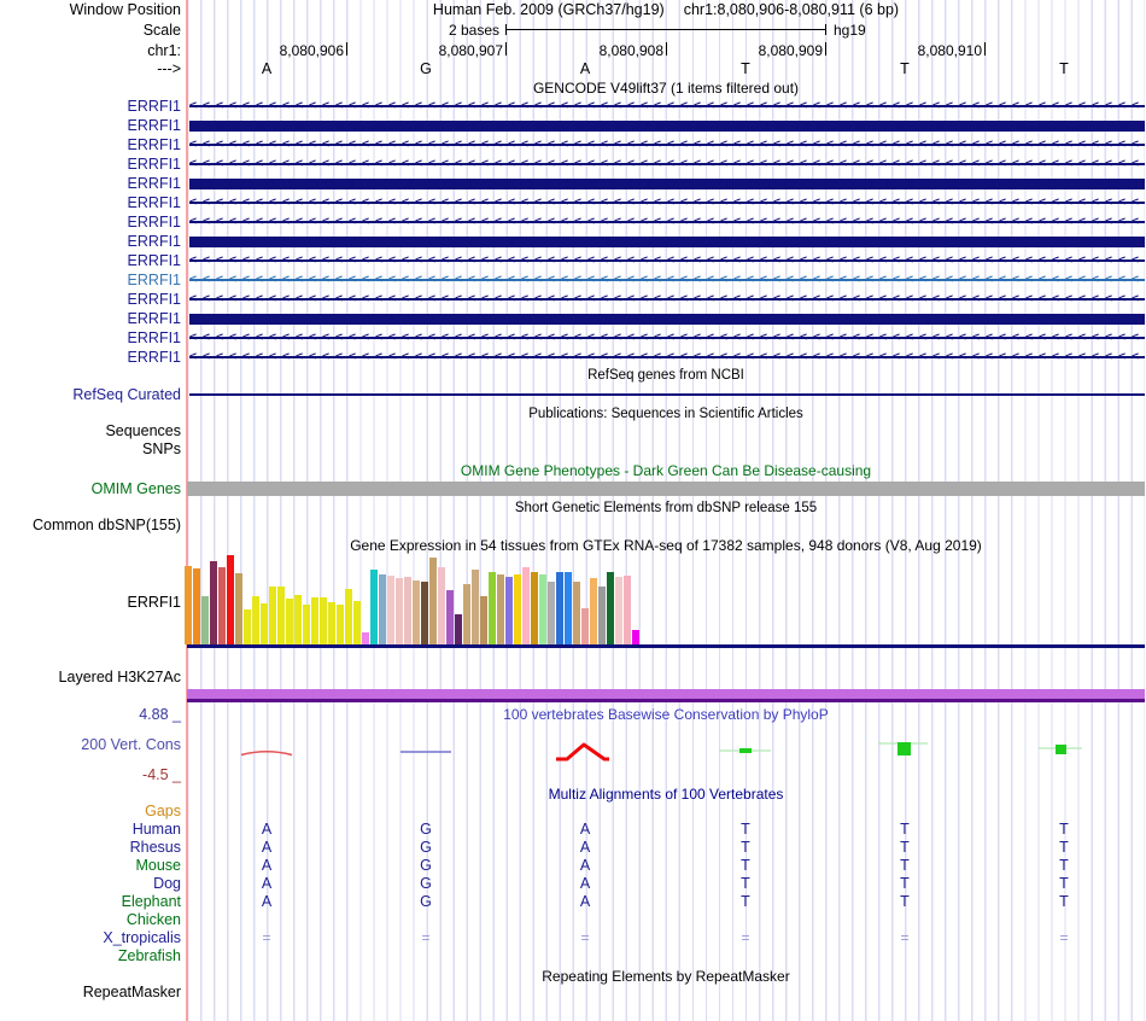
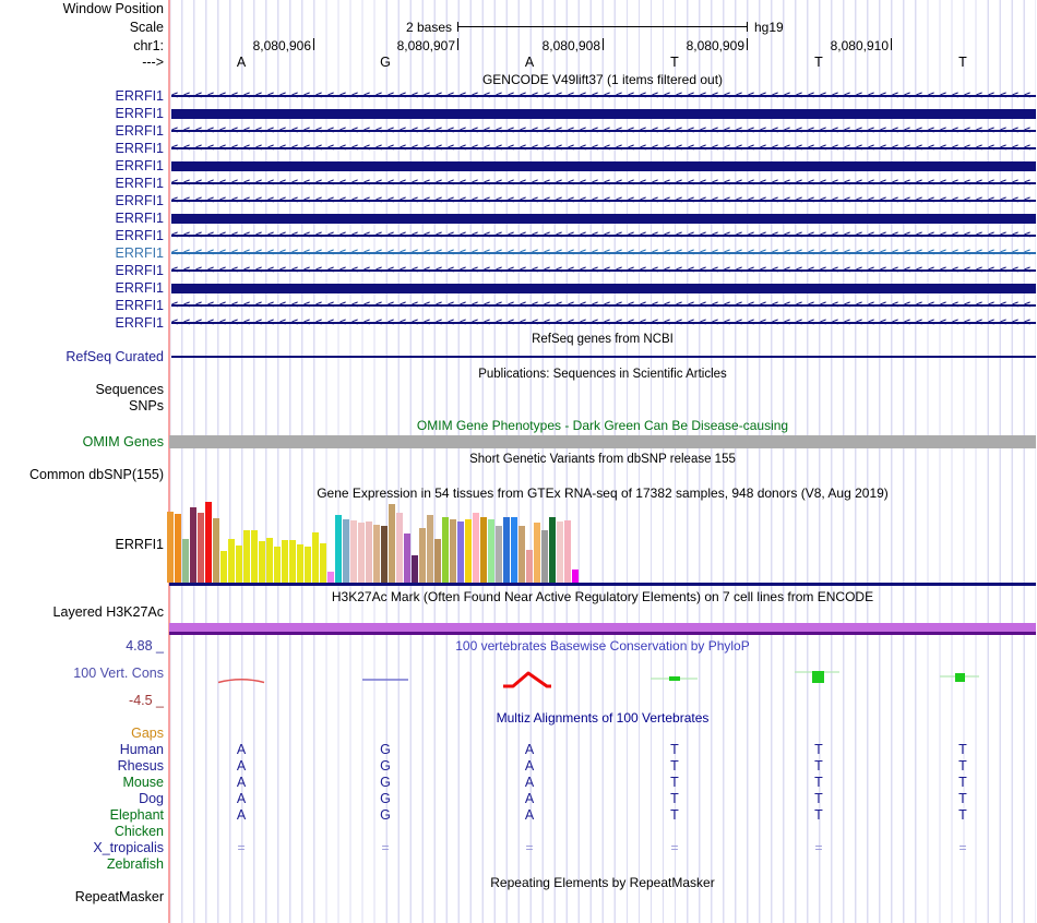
- Human Feb. 2009 (GRCh37/hg19) chr1:8,080,906-8,080,911 (6 bp)
  2 bases
  hg19
  Window Position
  Scale
  chr1:
  --->
  RefSeq Curated
  Sequences
  SNPs
  OMIM Genes
  Common dbSNP(155)
  ERRFI1
  Layered H3K27Ac
  4.88 _
- 200 Vert. Cons
+ 100 Vert. Cons
  -4.5 _
  RepeatMasker
  GENCODE V49lift37 (1 items filtered out)
  RefSeq genes from NCBI
  Publications: Sequences in Scientific Articles
  OMIM Gene Phenotypes - Dark Green Can Be Disease-causing
- Short Genetic Elements from dbSNP release 155
+ Short Genetic Variants from dbSNP release 155
  Gene Expression in 54 tissues from GTEx RNA-seq of 17382 samples, 948 donors (V8, Aug 2019)
+ H3K27Ac Mark (Often Found Near Active Regulatory Elements) on 7 cell lines from ENCODE
  100 vertebrates Basewise Conservation by PhyloP
  Multiz Alignments of 100 Vertebrates
  Repeating Elements by RepeatMasker
  8,080,906
  8,080,907
  8,080,908
  8,080,909
  8,080,910
  A
  G
  A
  T
  T
  T
  ERRFI1
  <<<<<<<<<<<<<<<<<<<<<<<<<<<<<<<<<<<<<<<<<<<<<<<<<<<<<<<<<<<<<<<<<<<<<<<<
  ERRFI1
  ERRFI1
  <<<<<<<<<<<<<<<<<<<<<<<<<<<<<<<<<<<<<<<<<<<<<<<<<<<<<<<<<<<<<<<<<<<<<<<<
  ERRFI1
  <<<<<<<<<<<<<<<<<<<<<<<<<<<<<<<<<<<<<<<<<<<<<<<<<<<<<<<<<<<<<<<<<<<<<<<<
  ERRFI1
  ERRFI1
  <<<<<<<<<<<<<<<<<<<<<<<<<<<<<<<<<<<<<<<<<<<<<<<<<<<<<<<<<<<<<<<<<<<<<<<<
  ERRFI1
  <<<<<<<<<<<<<<<<<<<<<<<<<<<<<<<<<<<<<<<<<<<<<<<<<<<<<<<<<<<<<<<<<<<<<<<<
  ERRFI1
  ERRFI1
  <<<<<<<<<<<<<<<<<<<<<<<<<<<<<<<<<<<<<<<<<<<<<<<<<<<<<<<<<<<<<<<<<<<<<<<<
  ERRFI1
  <<<<<<<<<<<<<<<<<<<<<<<<<<<<<<<<<<<<<<<<<<<<<<<<<<<<<<<<<<<<<<<<<<<<<<<<
  ERRFI1
  <<<<<<<<<<<<<<<<<<<<<<<<<<<<<<<<<<<<<<<<<<<<<<<<<<<<<<<<<<<<<<<<<<<<<<<<
  ERRFI1
  ERRFI1
  <<<<<<<<<<<<<<<<<<<<<<<<<<<<<<<<<<<<<<<<<<<<<<<<<<<<<<<<<<<<<<<<<<<<<<<<
  ERRFI1
  <<<<<<<<<<<<<<<<<<<<<<<<<<<<<<<<<<<<<<<<<<<<<<<<<<<<<<<<<<<<<<<<<<<<<<<<
  Gaps
  Human
  A
  G
  A
  T
  T
  T
  Rhesus
  A
  G
  A
  T
  T
  T
  Mouse
  A
  G
  A
  T
  T
  T
  Dog
  A
  G
  A
  T
  T
  T
  Elephant
  A
  G
  A
  T
  T
  T
  Chicken
  X_tropicalis
  =
  =
  =
  =
  =
  =
  Zebrafish
